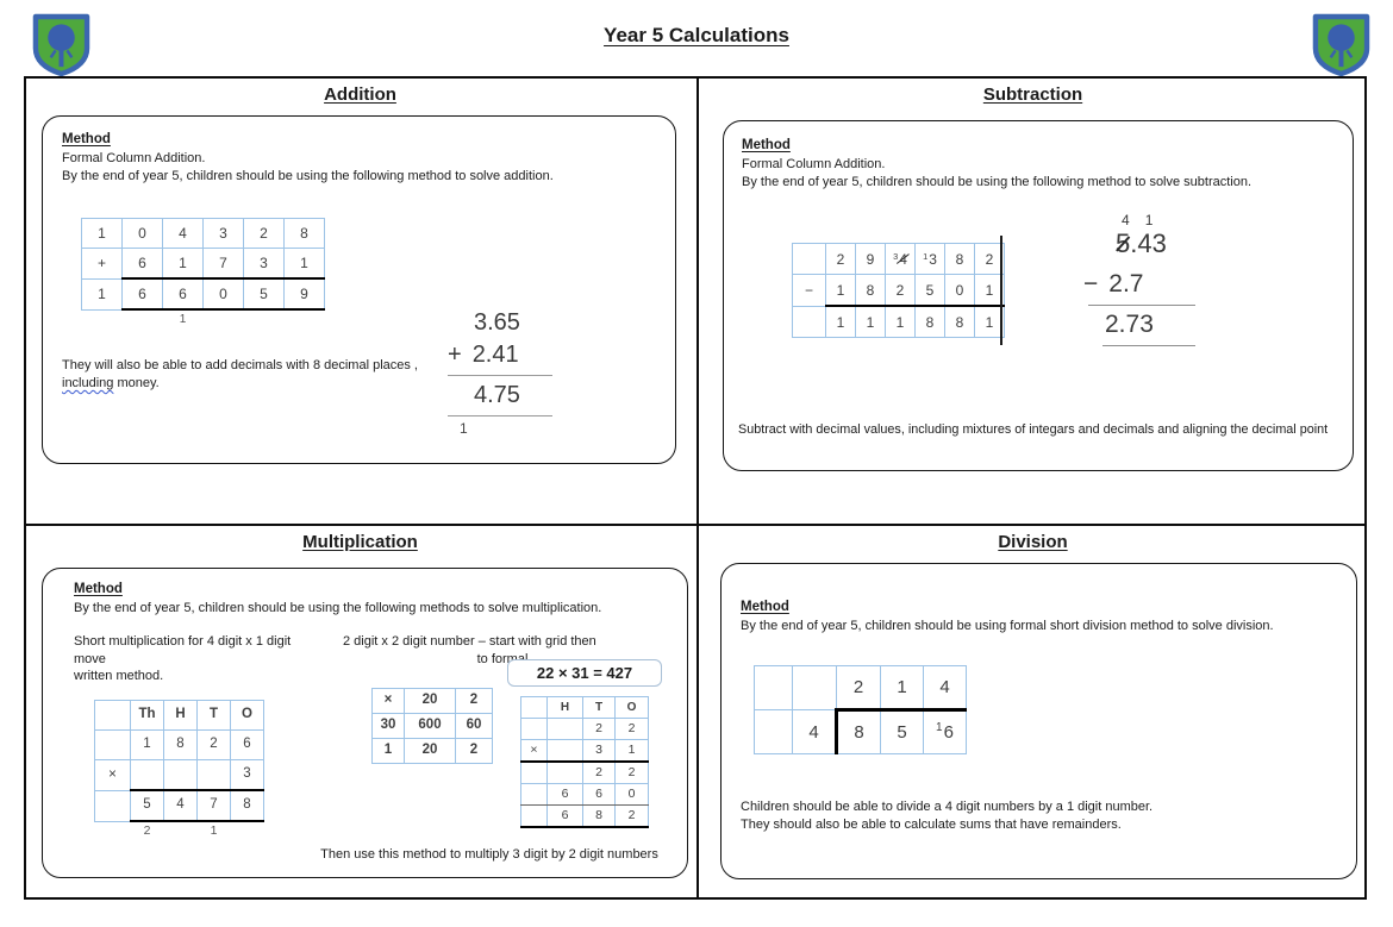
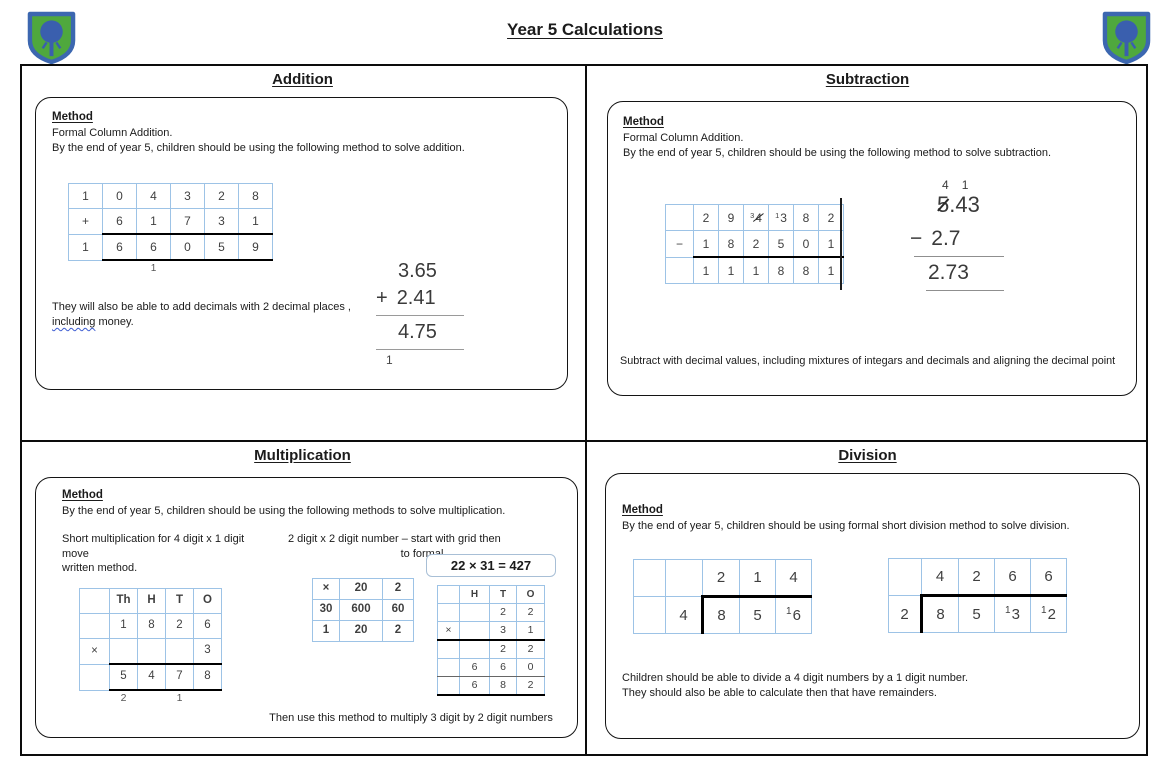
  Year 5 Calculations
  Addition
  Subtraction
  Multiplication
  Division
  Method
  Formal Column Addition.
  By the end of year 5, children should be using the following method to solve addition.
  1	0	4	3	2	8
  +	6	1	7	3	1
  1	6	6	0	5	9
  		1
- They will also be able to add decimals with 8 decimal places ,
+ They will also be able to add decimals with 2 decimal places ,
  including money.
  3.65
  +
  2.41
  4.75
  1
  Method
  Formal Column Addition.
  By the end of year 5, children should be using the following method to solve subtraction.
  	2	9	34	13	8	2
  −	1	8	2	5	0	1
  	1	1	1	8	8	1
  4 1
  5.43
  −
  2.7
  2.73
  Subtract with decimal values, including mixtures of integars and decimals and aligning the decimal point
  Method
  By the end of year 5, children should be using the following methods to solve multiplication.
  Short multiplication for 4 digit x 1 digit
  move
  written method.
  2 digit x 2 digit number – start with grid then
  22 × 31 = 427
  	Th	H	T	O
  	1	8	2	6
  ×				3
  	5	4	7	8
  	2		1
  ×	20	2
  30	600	60
  1	20	2
  	H	T	O
  		2	2
  ×		3	1
  		2	2
  	6	6	0
  	6	8	2
  Then use this method to multiply 3 digit by 2 digit numbers
  Method
  By the end of year 5, children should be using formal short division method to solve division.
  		2	1	4
  	4	8	5	16
+ 	4	2	6	6
+ 2	8	5	13	12
  Children should be able to divide a 4 digit numbers by a 1 digit number.
- They should also be able to calculate sums that have remainders.
+ They should also be able to calculate then that have remainders.
